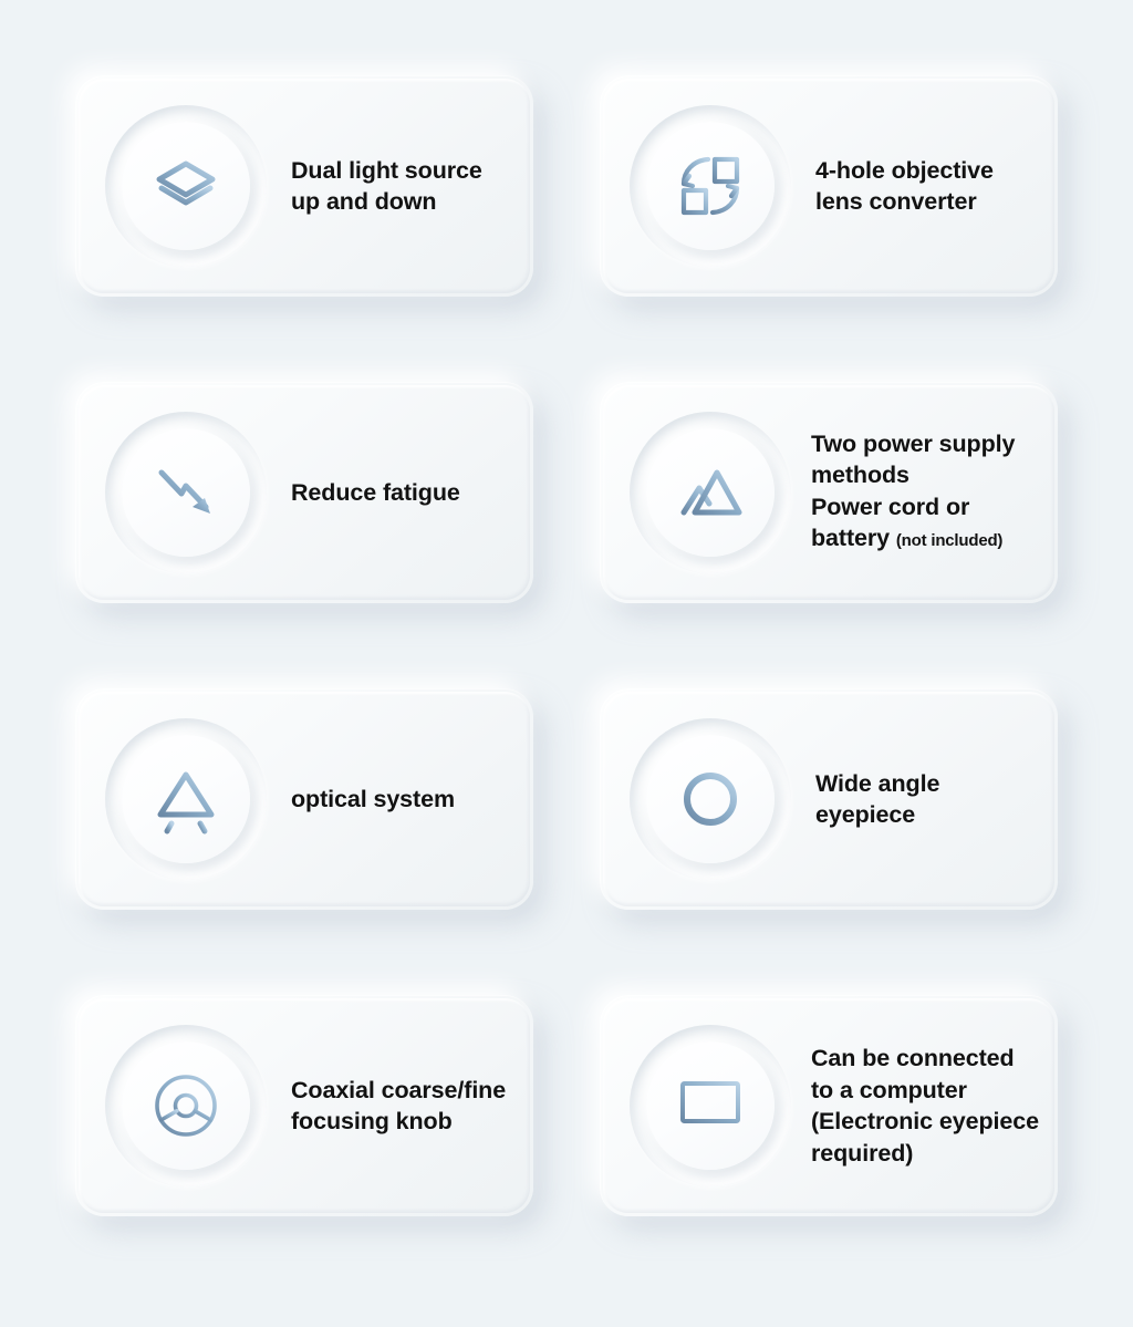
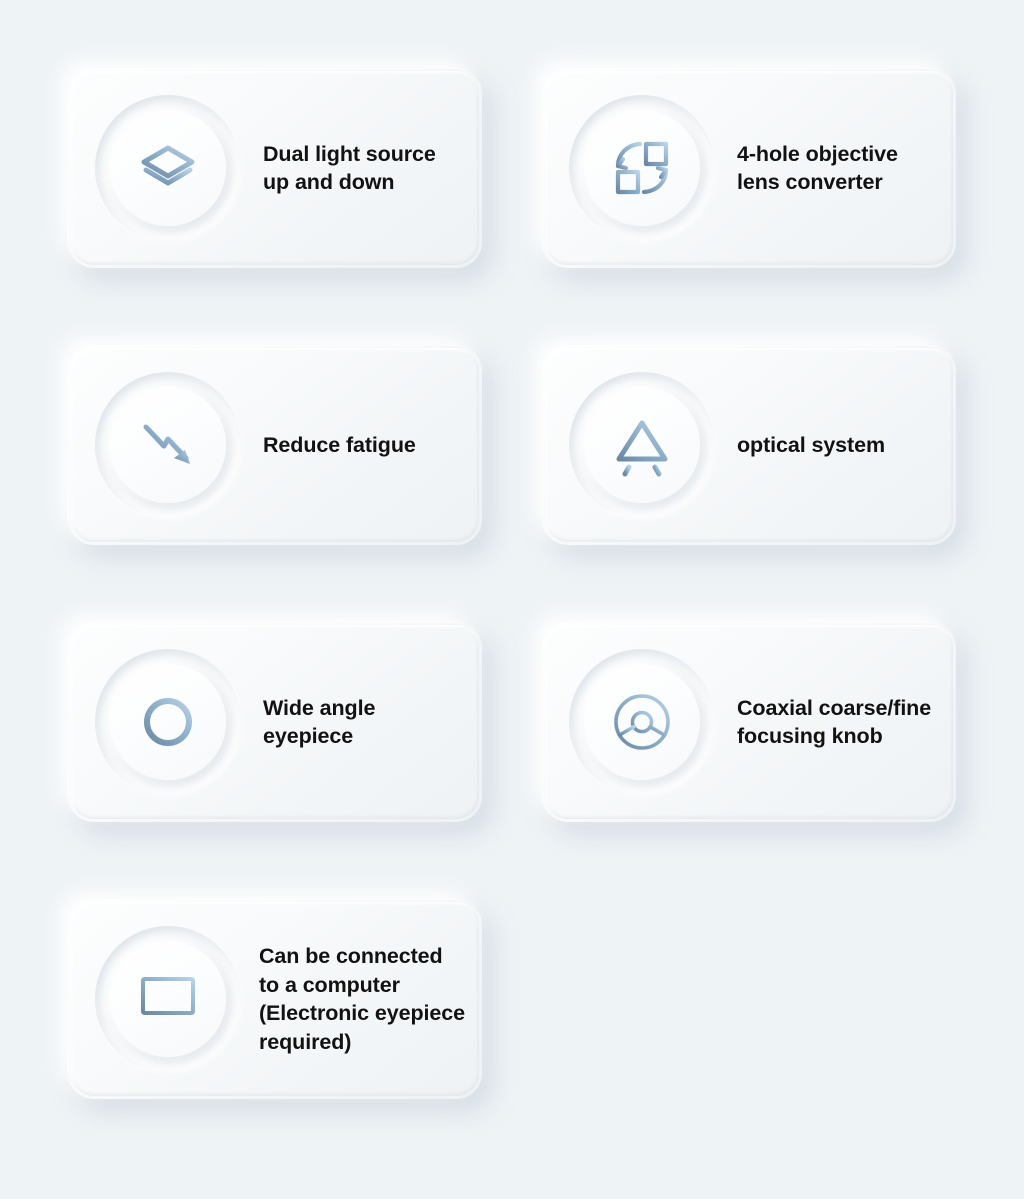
  Dual light source
  up and down
  4-hole objective
  lens converter
  Reduce fatigue
- Two power supply
- methods
- Power cord or
- battery (not included)
  optical system
  Wide angle
  eyepiece
  Coaxial coarse/fine
  focusing knob
  Can be connected
  to a computer
  (Electronic eyepiece
  required)
